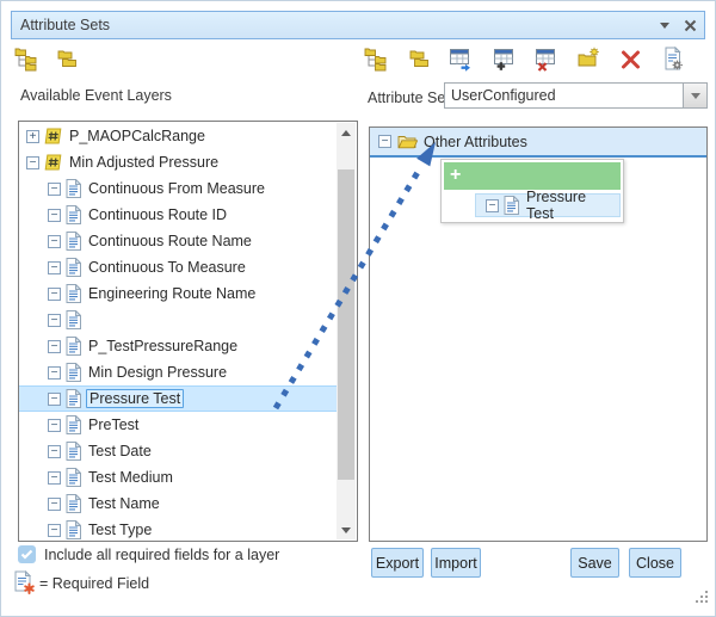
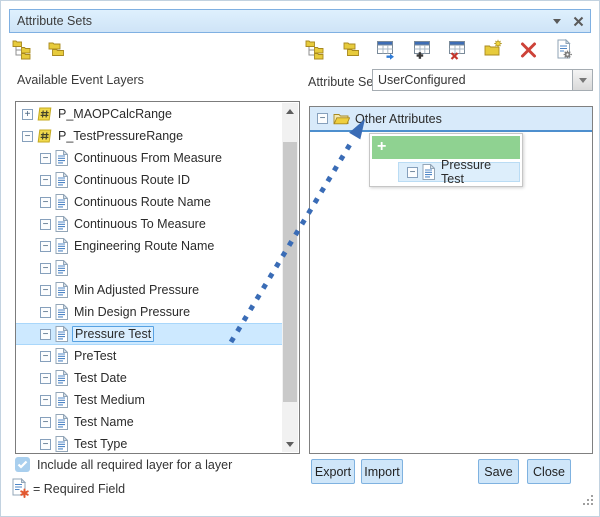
  Attribute Sets
  Available Event Layers
  Attribute Se
  UserConfigured
  +
  P_MAOPCalcRange
  −
- Min Adjusted Pressure
+ P_TestPressureRange
  −
  Continuous From Measure
  −
  Continuous Route ID
  −
  Continuous Route Name
  −
  Continuous To Measure
  −
  Engineering Route Name
  −
  −
- P_TestPressureRange
+ Min Adjusted Pressure
  −
  Min Design Pressure
  −
  Pressure Test
  −
  PreTest
  −
  Test Date
  −
  Test Medium
  −
  Test Name
  −
  Test Type
  −
  Other Attributes
  +
  −
  Pressure Test
- Include all required fields for a layer
+ Include all required layer for a layer
  = Required Field
  Export
  Import
  Save
  Close
